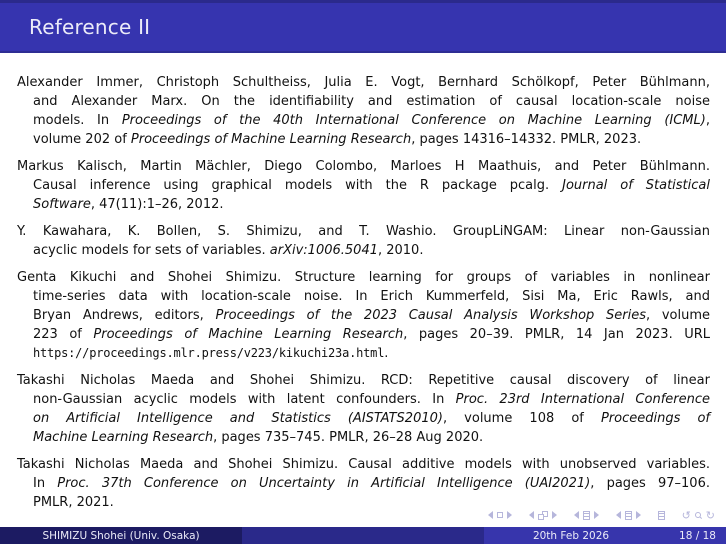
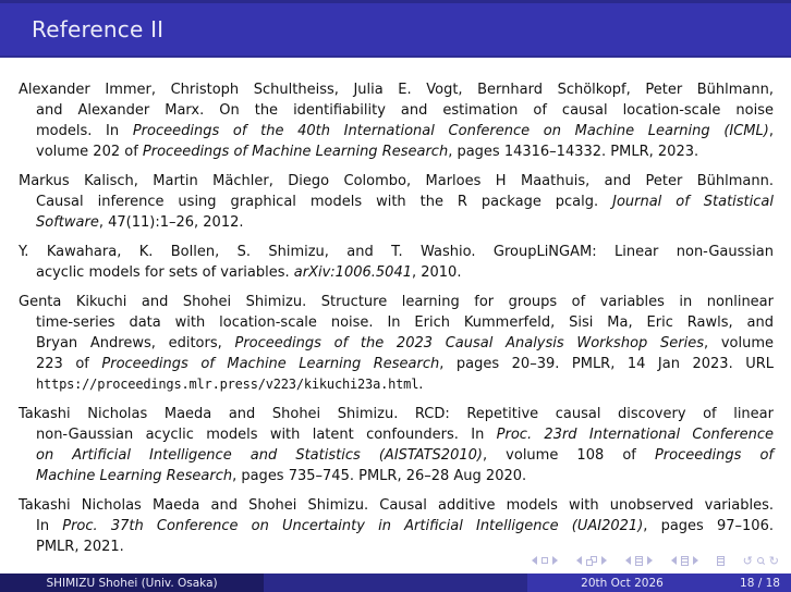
  Reference II
  Alexander Immer, Christoph Schultheiss, Julia E. Vogt, Bernhard Schölkopf, Peter Bühlmann,
  and Alexander Marx. On the identifiability and estimation of causal location-scale noise
  models. In Proceedings of the 40th International Conference on Machine Learning (ICML),
  volume 202 of Proceedings of Machine Learning Research, pages 14316–14332. PMLR, 2023.
  Markus Kalisch, Martin Mächler, Diego Colombo, Marloes H Maathuis, and Peter Bühlmann.
  Causal inference using graphical models with the R package pcalg. Journal of Statistical
  Software, 47(11):1–26, 2012.
  Y. Kawahara, K. Bollen, S. Shimizu, and T. Washio. GroupLiNGAM: Linear non-Gaussian
  acyclic models for sets of variables. arXiv:1006.5041, 2010.
  Genta Kikuchi and Shohei Shimizu. Structure learning for groups of variables in nonlinear
  time-series data with location-scale noise. In Erich Kummerfeld, Sisi Ma, Eric Rawls, and
  Bryan Andrews, editors, Proceedings of the 2023 Causal Analysis Workshop Series, volume
  223 of Proceedings of Machine Learning Research, pages 20–39. PMLR, 14 Jan 2023. URL
  https://proceedings.mlr.press/v223/kikuchi23a.html.
  Takashi Nicholas Maeda and Shohei Shimizu. RCD: Repetitive causal discovery of linear
  non-Gaussian acyclic models with latent confounders. In Proc. 23rd International Conference
  on Artificial Intelligence and Statistics (AISTATS2010), volume 108 of Proceedings of
  Machine Learning Research, pages 735–745. PMLR, 26–28 Aug 2020.
  Takashi Nicholas Maeda and Shohei Shimizu. Causal additive models with unobserved variables.
  In Proc. 37th Conference on Uncertainty in Artificial Intelligence (UAI2021), pages 97–106.
  PMLR, 2021.
  ↺
  ↻
  SHIMIZU Shohei (Univ. Osaka)
- 20th Feb 2026
+ 20th Oct 2026
  18 / 18
